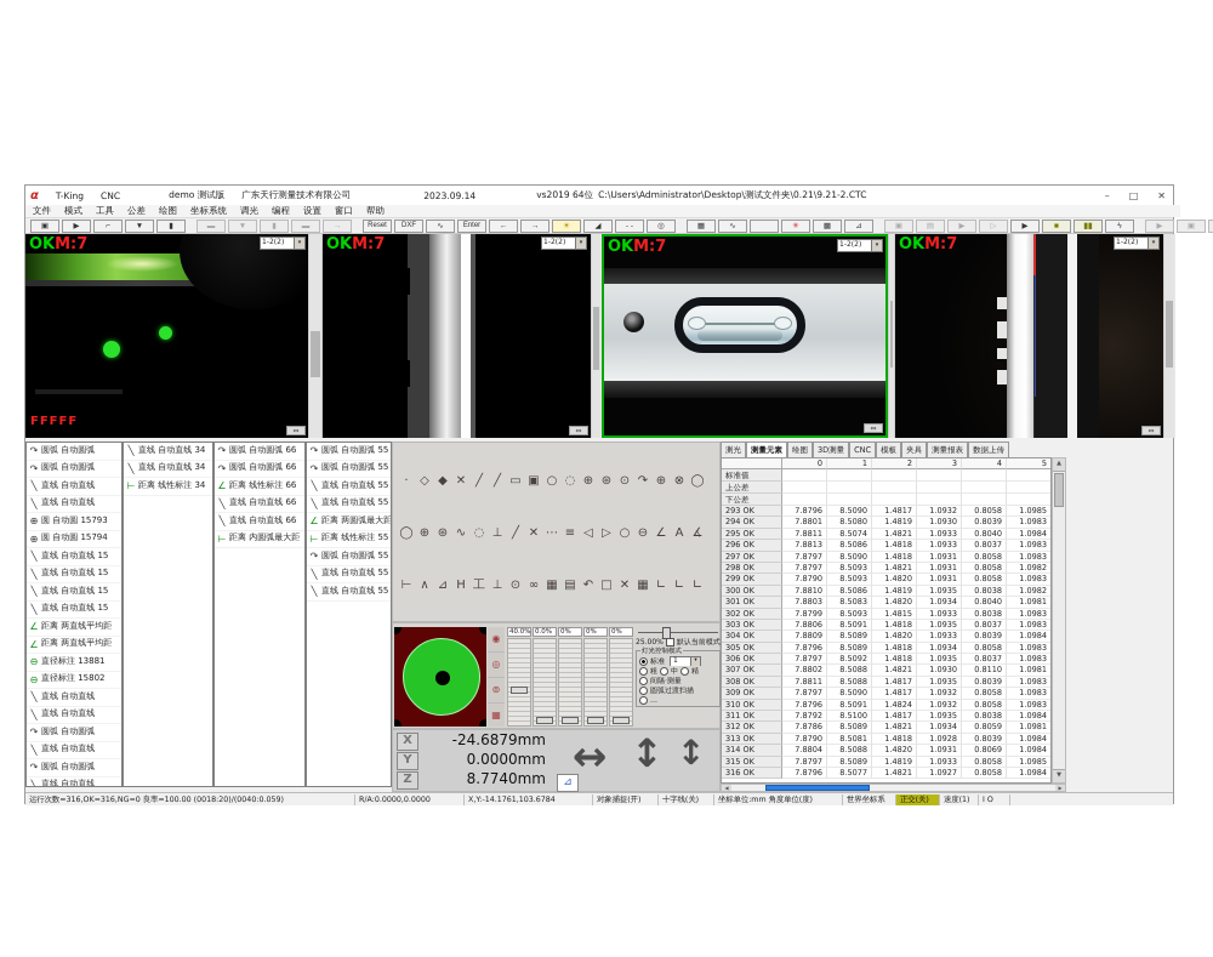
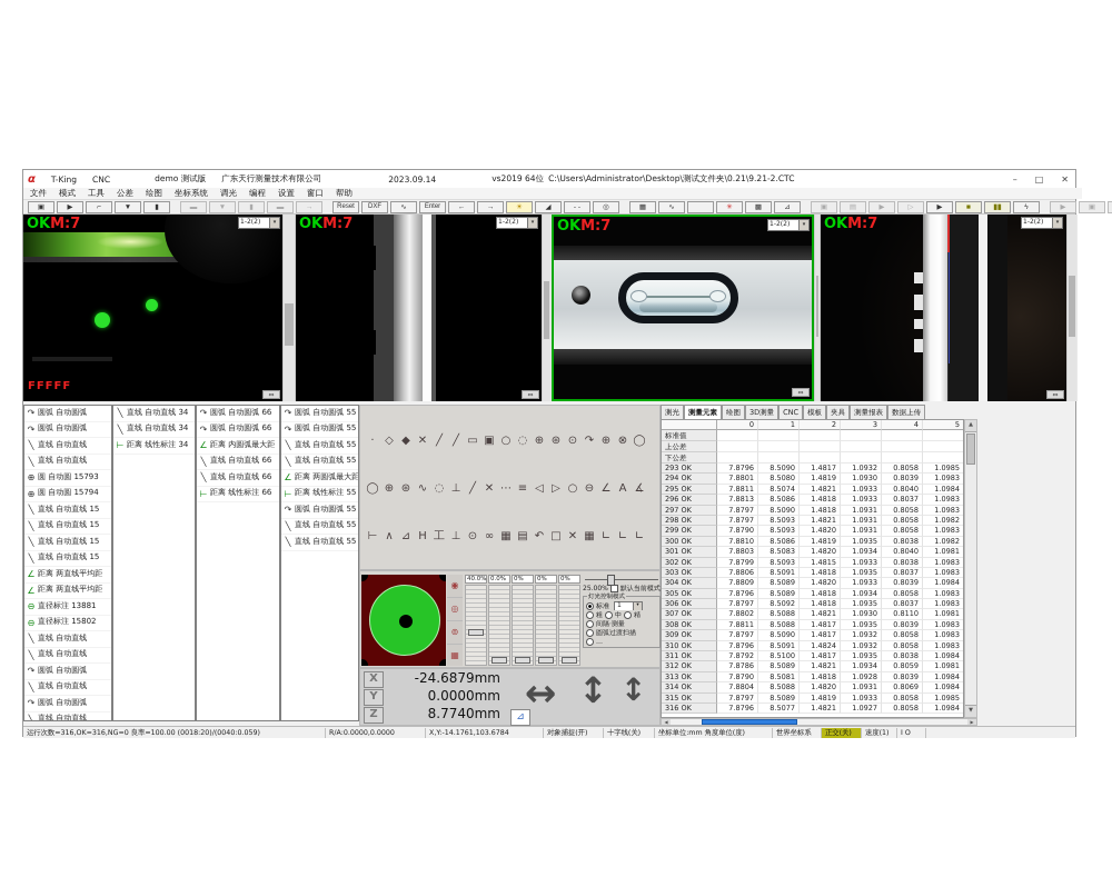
  α
  T-King
  CNC
  demo 测试版
  广东天行测量技术有限公司
  2023.09.14
  vs2019 64位
  C:\Users\Administrator\Desktop\测试文件夹\0.21\9.21-2.CTC
  –
  □
  ✕
  文件
  模式
  工具
  公差
  绘图
  坐标系统
  调光
  编程
  设置
  窗口
  帮助
  OKM:7
  FFFFF
  OKM:7
  OKM:7
  OKM:7
  ↷
  圆弧 自动圆弧
  ↷
  圆弧 自动圆弧
  ╲
  直线 自动直线
  ╲
  直线 自动直线
  ⊕
  圆 自动圆 15793
  ⊕
  圆 自动圆 15794
  ╲
  直线 自动直线 15
  ╲
  直线 自动直线 15
  ╲
  直线 自动直线 15
  ╲
  直线 自动直线 15
  ∠
  ∠
  距离 两直线平均距
  ⊖
  直径标注 13881
  ⊖
  直径标注 15802
  ╲
  直线 自动直线
  ╲
  直线 自动直线
  ↷
  圆弧 自动圆弧
  ╲
  直线 自动直线
  ↷
  圆弧 自动圆弧
  ╲
  直线 自动直线
  ╲
  直线 自动直线 34
  ╲
  直线 自动直线 34
  ⊢
  距离 线性标注 34
  ↷
  圆弧 自动圆弧 66
  ↷
  圆弧 自动圆弧 66
  ∠
- 距离 线性标注 66
+ 距离 内圆弧最大距
  ╲
  直线 自动直线 66
  ╲
  直线 自动直线 66
  ⊢
- 距离 内圆弧最大距
+ 距离 线性标注 66
  ↷
  圆弧 自动圆弧 55
  ↷
  圆弧 自动圆弧 55
  ╲
  直线 自动直线 55
  ╲
  直线 自动直线 55
  ∠
  距离 两圆弧最大距
  ⊢
  距离 线性标注 55
  ↷
  圆弧 自动圆弧 55
  ╲
  直线 自动直线 55
  ╲
  直线 自动直线 55
  ·
  ◇
  ◆
  ✕
  ╱
  ╱
  ▭
  ▣
  ○
  ◌
  ⊕
  ⊛
  ⊙
  ↷
  ⊕
  ⊗
  ◯
  ◯
  ⊕
  ⊛
  ∿
  ◌
  ⊥
  ╱
  ✕
  ⋯
  ≡
  ◁
  ▷
  ○
  ⊖
  ∠
  A
  ∡
  ⊢
  ∧
  ⊿
  H
  工
  ⊥
  ⊙
  ∞
  ▦
  ▤
  ↶
  □
  ✕
  ▦
  ∟
  ∟
  ∟
  ◉
  ◎
  ⊚
  ▦
  X
  Y
  Z
  -24.6879mm
  0.0000mm
  8.7740mm
  ↔
  ↕
  ↕
  ⊿
  测光
  测量元素
  绘图
  3D测量
  CNC
  模板
  夹具
  测量报表
  数据上传
  0
  1
  2
  3
  4
  5
  标准值
  上公差
  下公差
  293 OK
  7.8796
  8.5090
  1.4817
  1.0932
  0.8058
  1.0985
  294 OK
  7.8801
  8.5080
  1.4819
  1.0930
  0.8039
  1.0983
  295 OK
  7.8811
  8.5074
  1.4821
  1.0933
  0.8040
  1.0984
  296 OK
  7.8813
  8.5086
  1.4818
  1.0933
  0.8037
  1.0983
  297 OK
  7.8797
  8.5090
  1.4818
  1.0931
  0.8058
  1.0983
  298 OK
  7.8797
  8.5093
  1.4821
  1.0931
  0.8058
  1.0982
  299 OK
  7.8790
  8.5093
  1.4820
  1.0931
  0.8058
  1.0983
  300 OK
  7.8810
  8.5086
  1.4819
  1.0935
  0.8038
  1.0982
  301 OK
  7.8803
  8.5083
  1.4820
  1.0934
  0.8040
  1.0981
  302 OK
  7.8799
  8.5093
  1.4815
  1.0933
  0.8038
  1.0983
  303 OK
  7.8806
  8.5091
  1.4818
  1.0935
  0.8037
  1.0983
  304 OK
  7.8809
  8.5089
  1.4820
  1.0933
  0.8039
  1.0984
  305 OK
  7.8796
  8.5089
  1.4818
  1.0934
  0.8058
  1.0983
  306 OK
  7.8797
  8.5092
  1.4818
  1.0935
  0.8037
  1.0983
  307 OK
  7.8802
  8.5088
  1.4821
  1.0930
  0.8110
  1.0981
  308 OK
  7.8811
  8.5088
  1.4817
  1.0935
  0.8039
  1.0983
  309 OK
  7.8797
  8.5090
  1.4817
  1.0932
  0.8058
  1.0983
  310 OK
  7.8796
  8.5091
  1.4824
  1.0932
  0.8058
  1.0983
  311 OK
  7.8792
  8.5100
  1.4817
  1.0935
  0.8038
  1.0984
  312 OK
  7.8786
  8.5089
  1.4821
  1.0934
  0.8059
  1.0981
  313 OK
  7.8790
  8.5081
  1.4818
  1.0928
  0.8039
  1.0984
  314 OK
  7.8804
  8.5088
  1.4820
  1.0931
  0.8069
  1.0984
  315 OK
  7.8797
  8.5089
  1.4819
  1.0933
  0.8058
  1.0985
  316 OK
  7.8796
  8.5077
  1.4821
  1.0927
  0.8058
  1.0984
